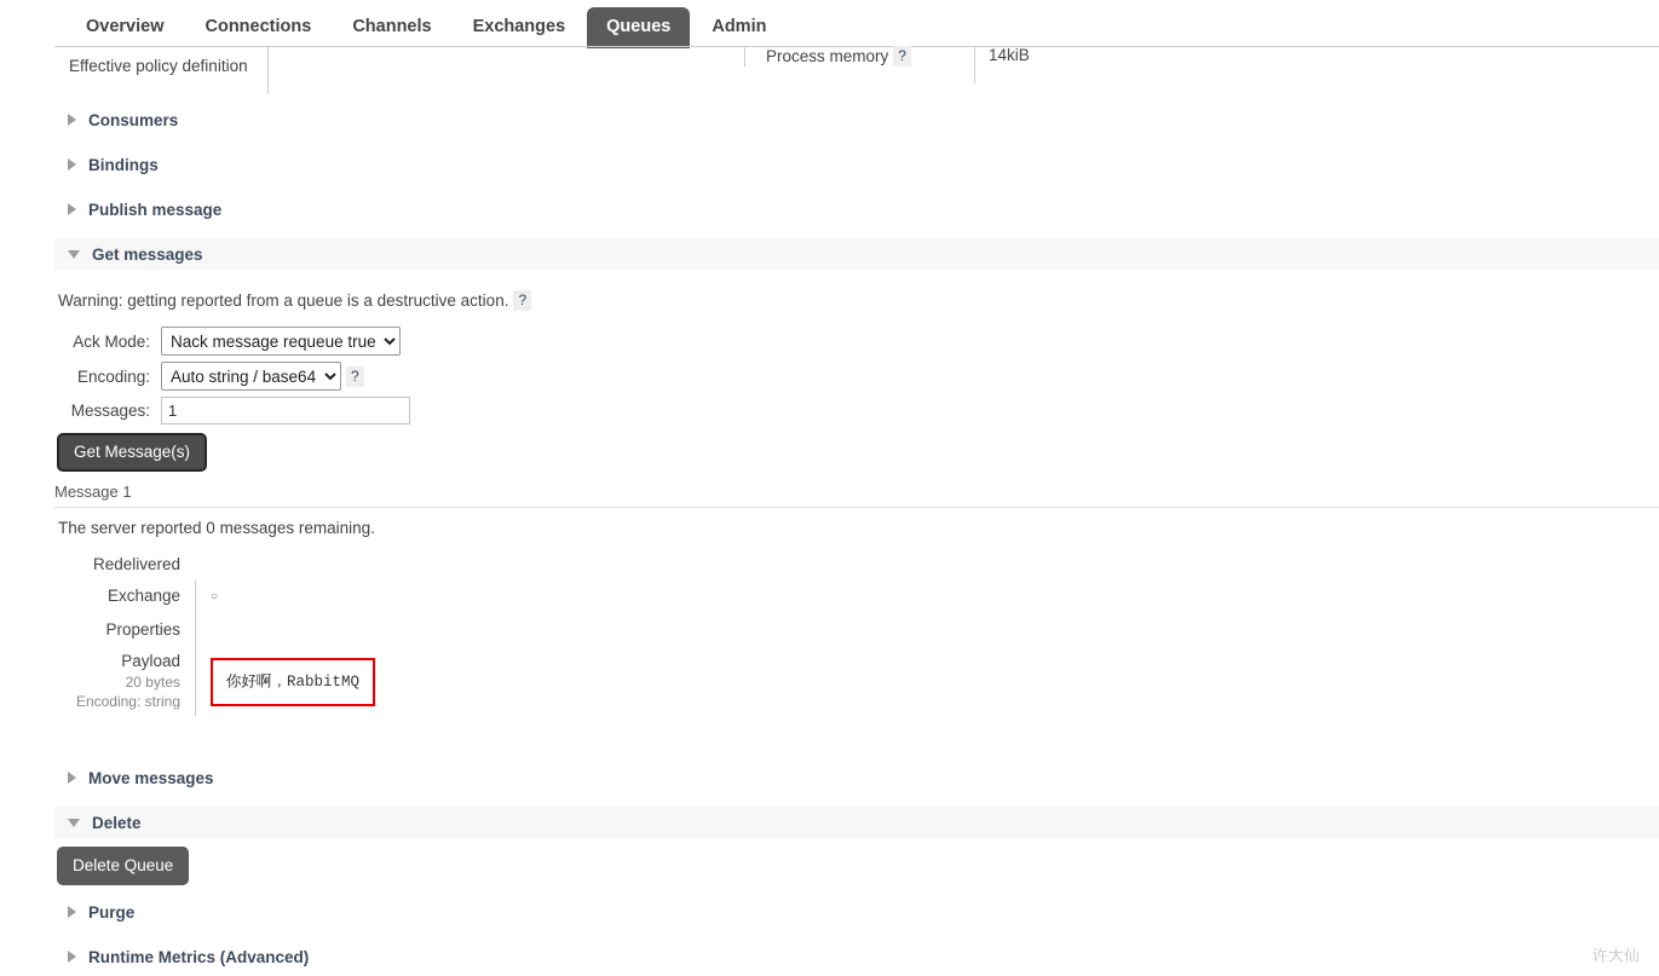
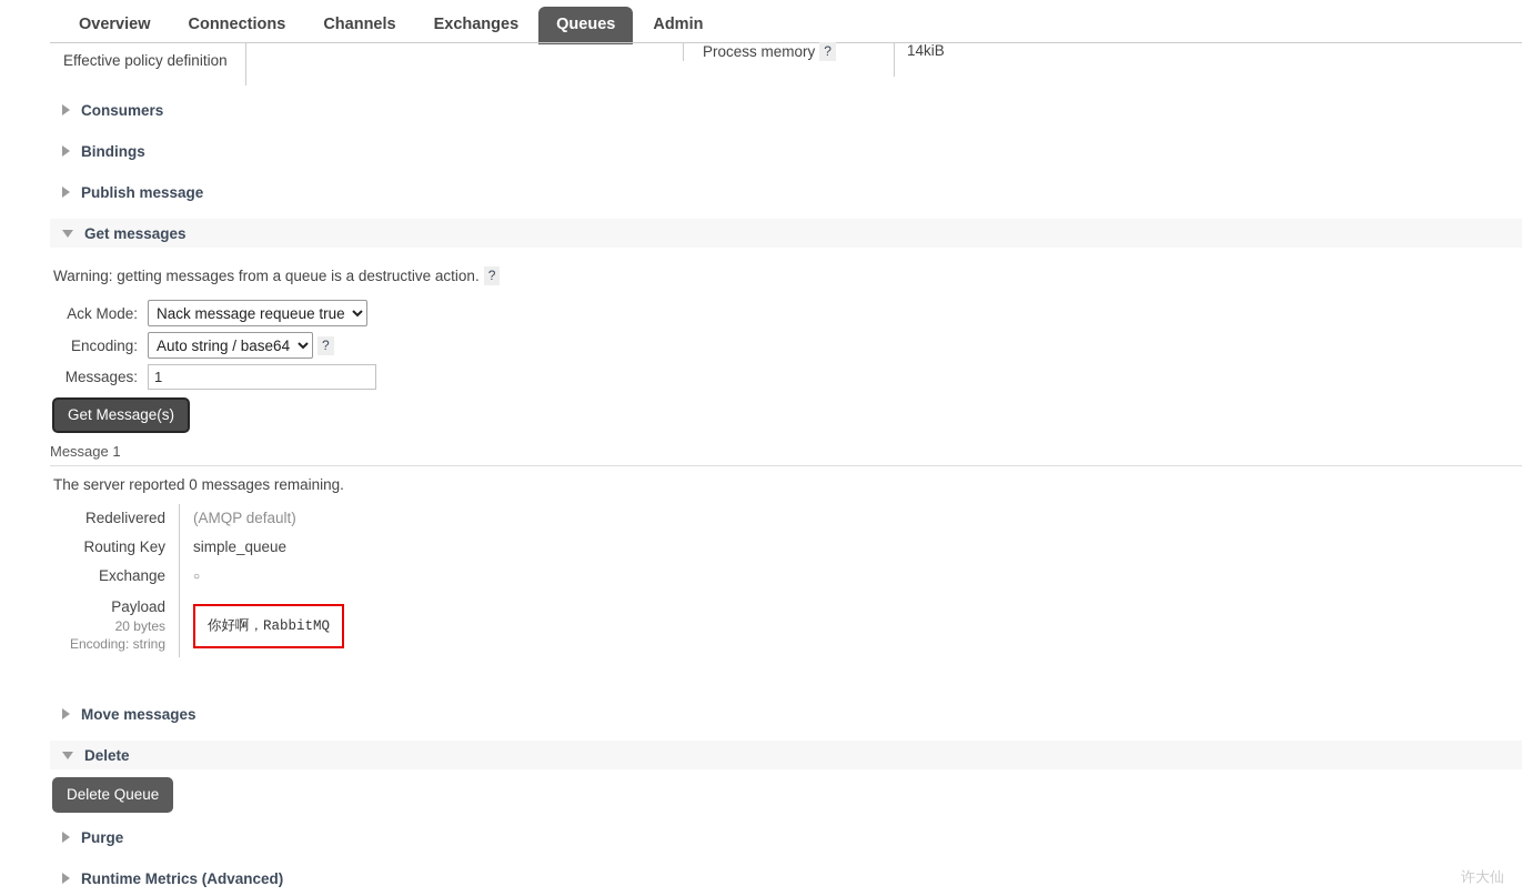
  Overview
  Connections
  Channels
  Exchanges
  Queues
  Admin
  Effective policy definition
  Process memory ?
  14kiB
  Consumers
  Bindings
  Publish message
  Get messages
- Warning: getting reported from a queue is a destructive action. ?
+ Warning: getting messages from a queue is a destructive action. ?
  Ack Mode:
  Nack message requeue true
  Encoding:
  Auto string / base64
  ?
  Messages:
  1
  Get Message(s)
  Message 1
  The server reported 0 messages remaining.
  Redelivered
+ (AMQP default)
+ Routing Key
+ simple_queue
  Exchange
  ○
- Properties
  Payload
  20 bytes
  Encoding: string
  你好啊，RabbitMQ
  Move messages
  Delete
  Delete Queue
  Purge
  Runtime Metrics (Advanced)
  许大仙
